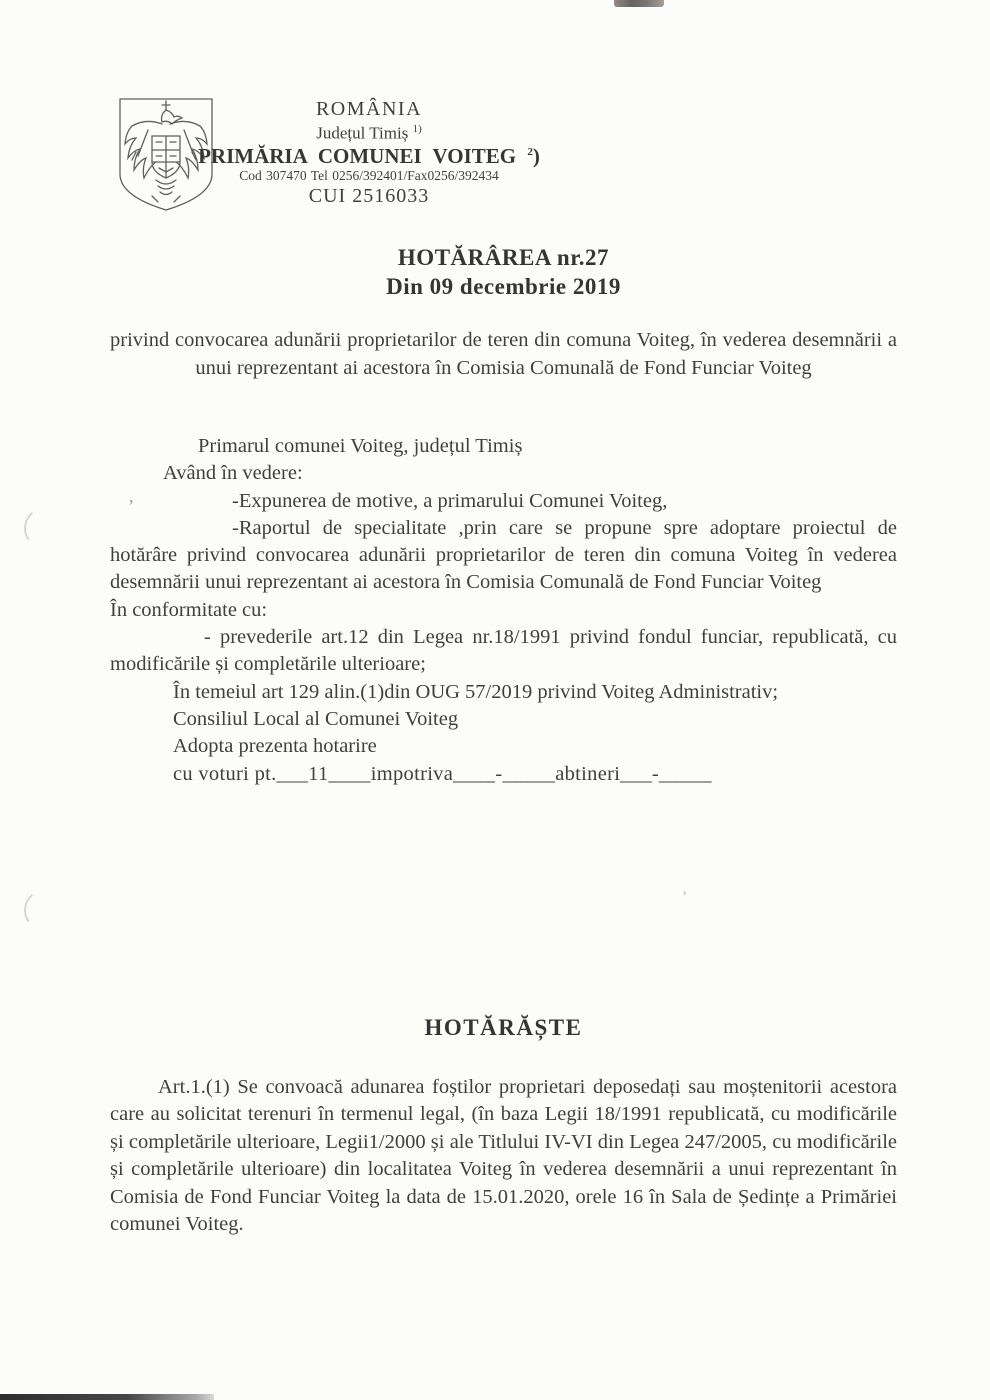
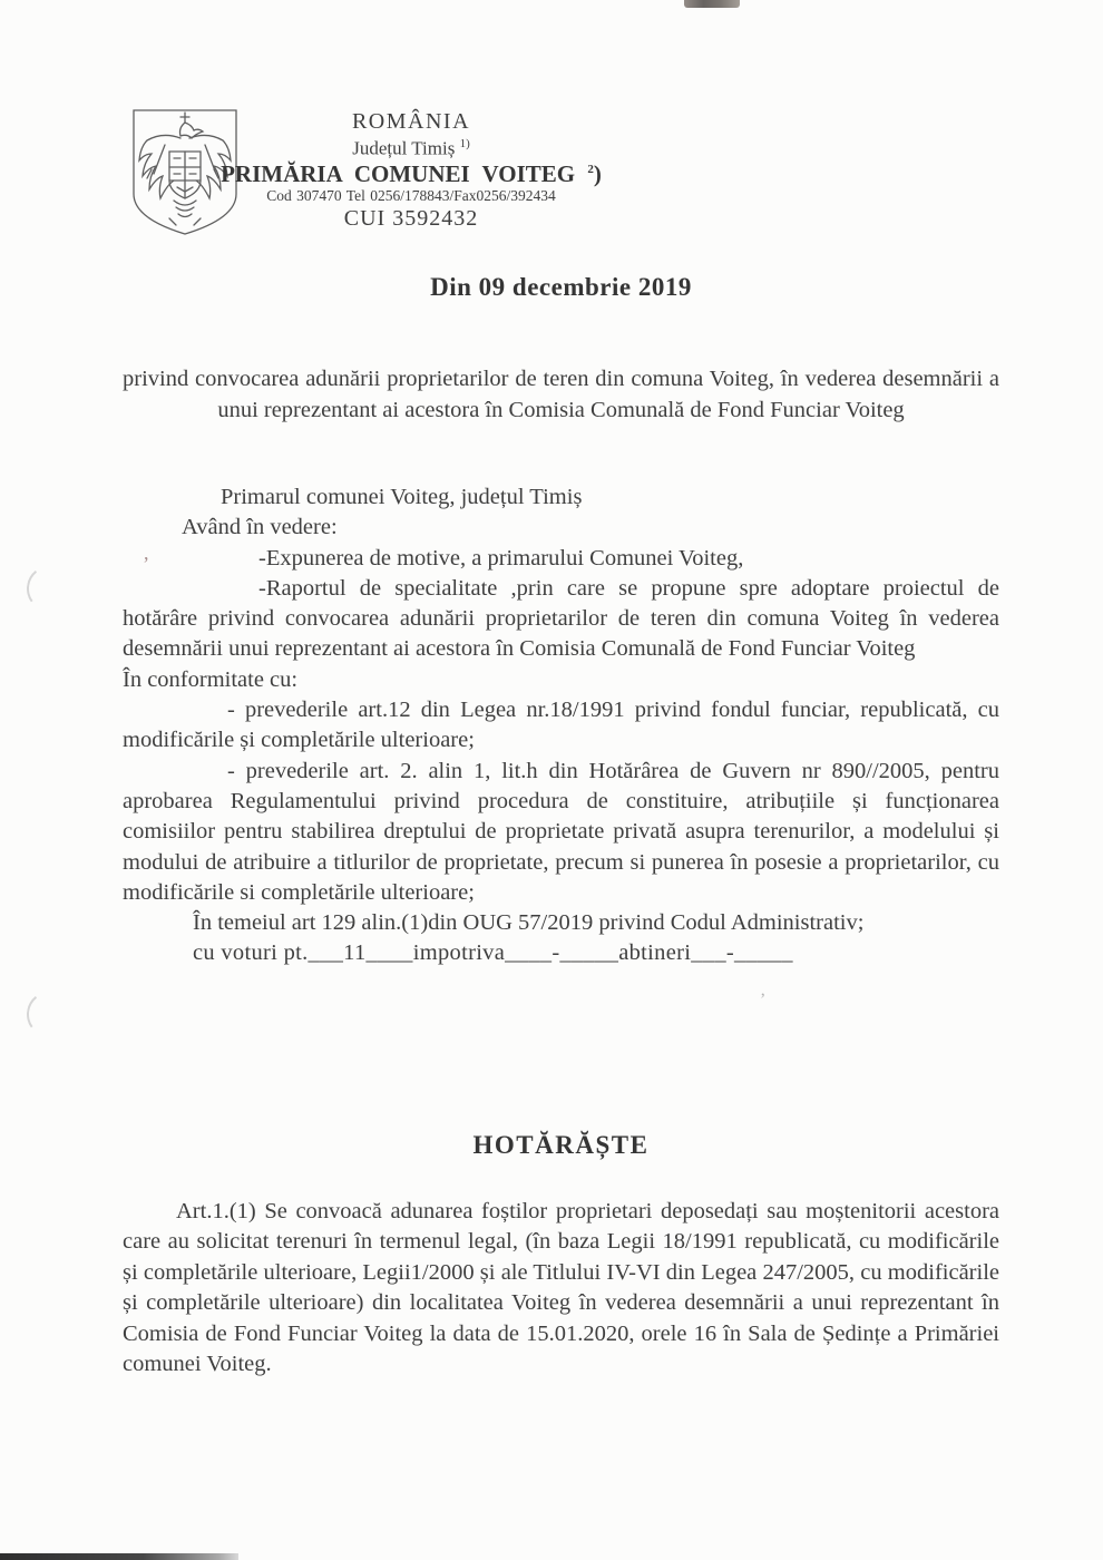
  ,
  ‚
  ROMÂNIA
  Județul Timiș 1)
  PRIMĂRIA COMUNEI VOITEG 2)
- Cod 307470 Tel 0256/392401/Fax0256/392434
+ Cod 307470 Tel 0256/178843/Fax0256/392434
- CUI 2516033
+ CUI 3592432
- HOTĂRÂREA nr.27
  Din 09 decembrie 2019
  privind convocarea adunării proprietarilor de teren din comuna Voiteg, în vederea desemnării a unui reprezentant ai acestora în Comisia Comunală de Fond Funciar Voiteg
  Primarul comunei Voiteg, județul Timiș
  Având în vedere:
  -Expunerea de motive, a primarului Comunei Voiteg,
  -Raportul de specialitate ,prin care se propune spre adoptare proiectul de hotărâre privind convocarea adunării proprietarilor de teren din comuna Voiteg în vederea desemnării unui reprezentant ai acestora în Comisia Comunală de Fond Funciar Voiteg
  În conformitate cu:
  - prevederile art.12 din Legea nr.18/1991 privind fondul funciar, republicată, cu modificările și completările ulterioare;
+ - prevederile art. 2. alin 1, lit.h din Hotărârea de Guvern nr 890//2005, pentru aprobarea Regulamentului privind procedura de constituire, atribuțiile și funcționarea comisiilor pentru stabilirea dreptului de proprietate privată asupra terenurilor, a modelului și modului de atribuire a titlurilor de proprietate, precum si punerea în posesie a proprietarilor, cu modificările si completările ulterioare;
- În temeiul art 129 alin.(1)din OUG 57/2019 privind Voiteg Administrativ;
+ În temeiul art 129 alin.(1)din OUG 57/2019 privind Codul Administrativ;
- Consiliul Local al Comunei Voiteg
- Adopta prezenta hotarire
  cu voturi pt.___11____impotriva____-_____abtineri___-_____
  HOTĂRĂȘTE
  Art.1.(1) Se convoacă adunarea foștilor proprietari deposedați sau moștenitorii acestora care au solicitat terenuri în termenul legal, (în baza Legii 18/1991 republicată, cu modificările și completările ulterioare, Legii1/2000 și ale Titlului IV-VI din Legea 247/2005, cu modificările și completările ulterioare) din localitatea Voiteg în vederea desemnării a unui reprezentant în Comisia de Fond Funciar Voiteg la data de 15.01.2020, orele 16 în Sala de Ședințe a Primăriei comunei Voiteg.
